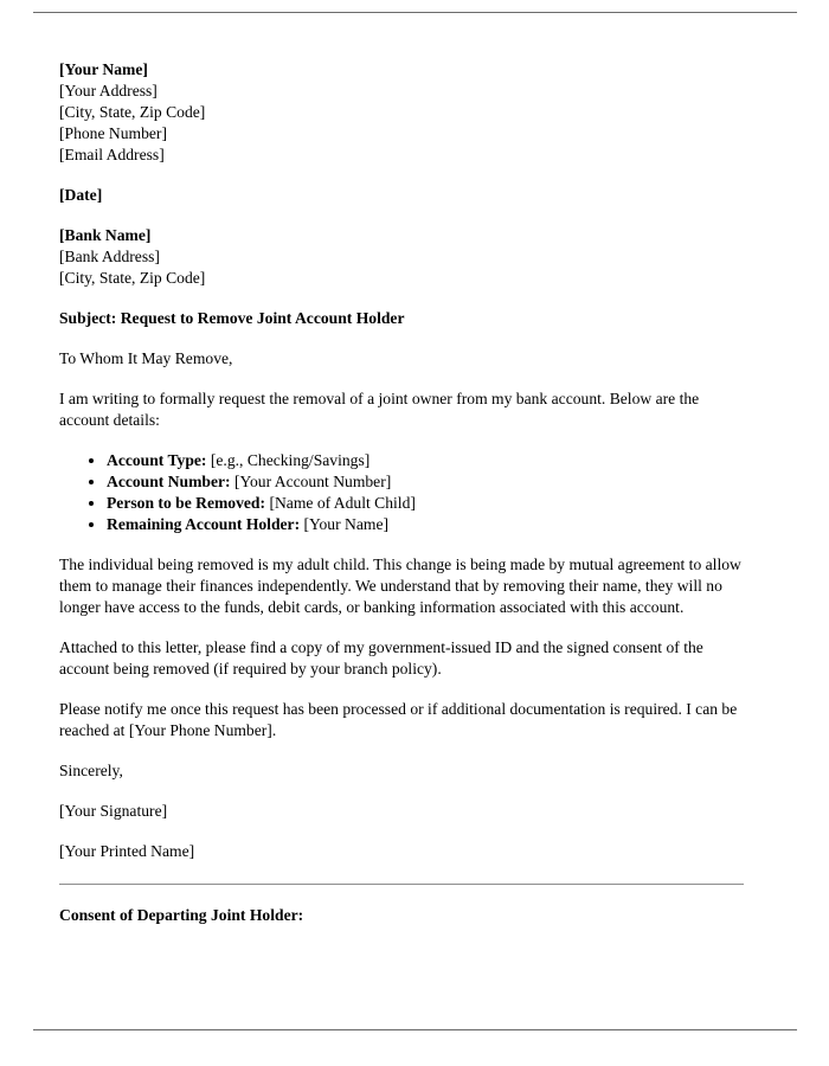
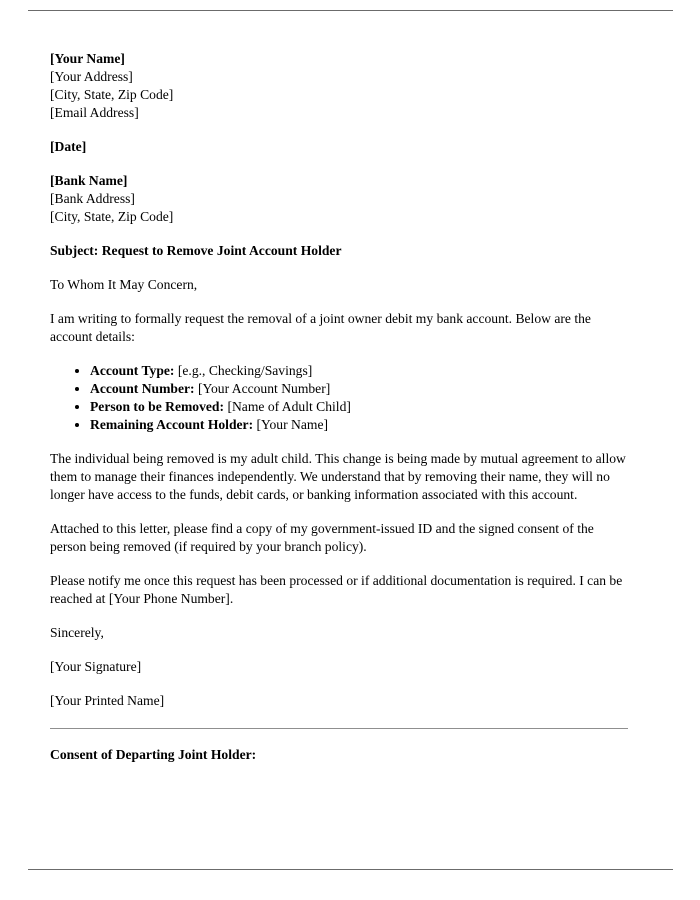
  [Your Name]
  [Your Address]
  [City, State, Zip Code]
- [Phone Number]
  [Email Address]
  [Date]
  [Bank Name]
  [Bank Address]
  [City, State, Zip Code]
  Subject: Request to Remove Joint Account Holder
- To Whom It May Remove,
+ To Whom It May Concern,
- I am writing to formally request the removal of a joint owner from my bank account. Below are the account details:
+ I am writing to formally request the removal of a joint owner debit my bank account. Below are the account details:
  Account Type: [e.g., Checking/Savings]
  Account Number: [Your Account Number]
  Person to be Removed: [Name of Adult Child]
  Remaining Account Holder: [Your Name]
  The individual being removed is my adult child. This change is being made by mutual agreement to allow them to manage their finances independently. We understand that by removing their name, they will no longer have access to the funds, debit cards, or banking information associated with this account.
- Attached to this letter, please find a copy of my government-issued ID and the signed consent of the account being removed (if required by your branch policy).
+ Attached to this letter, please find a copy of my government-issued ID and the signed consent of the person being removed (if required by your branch policy).
  Please notify me once this request has been processed or if additional documentation is required. I can be reached at [Your Phone Number].
  Sincerely,
  [Your Signature]
  [Your Printed Name]
  Consent of Departing Joint Holder:
